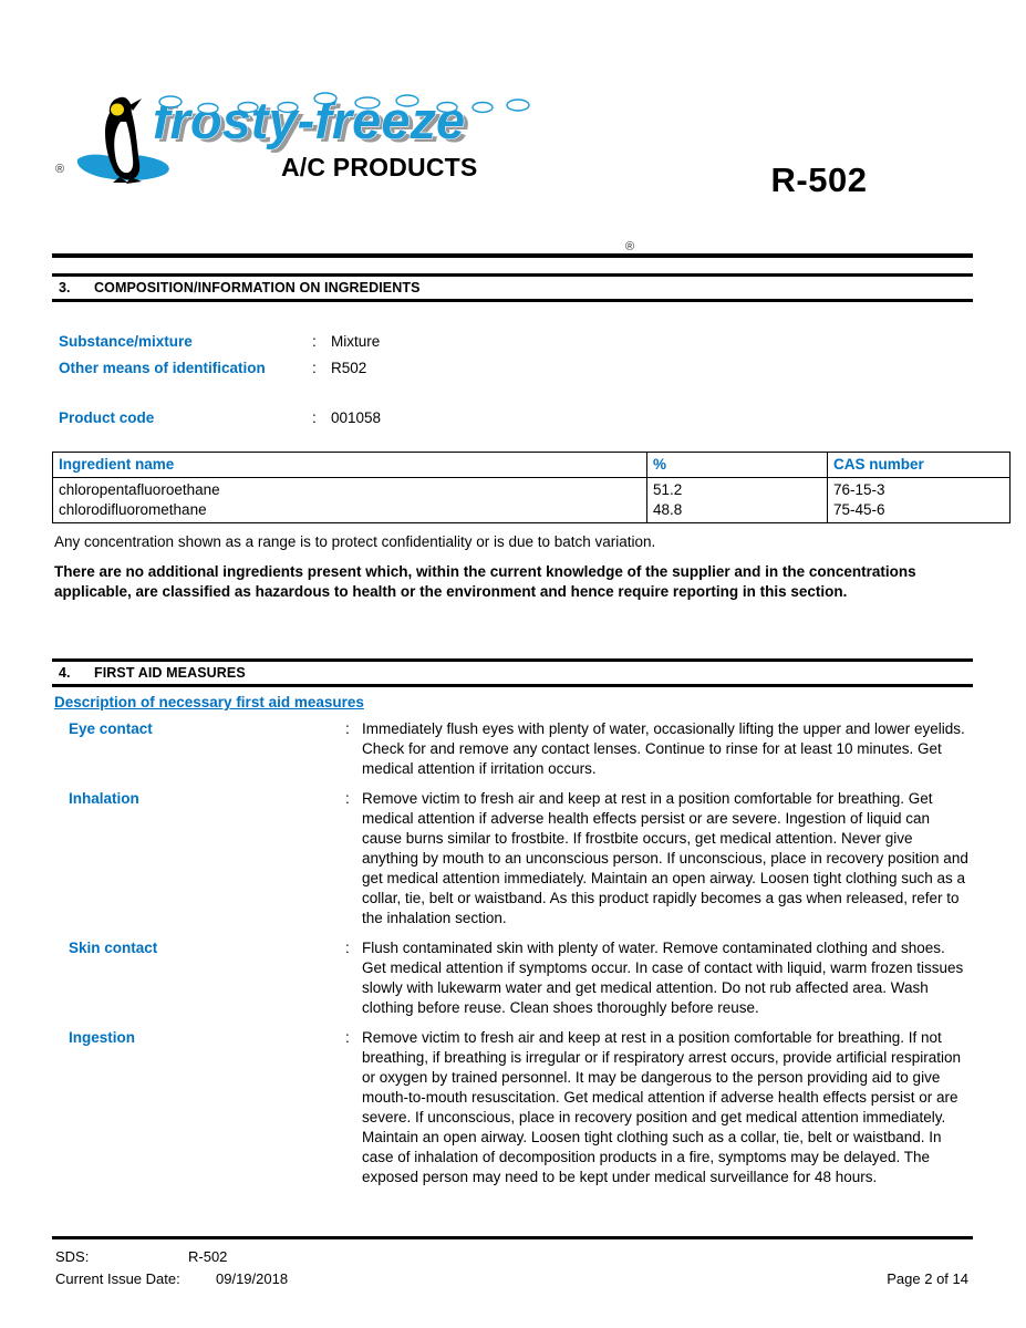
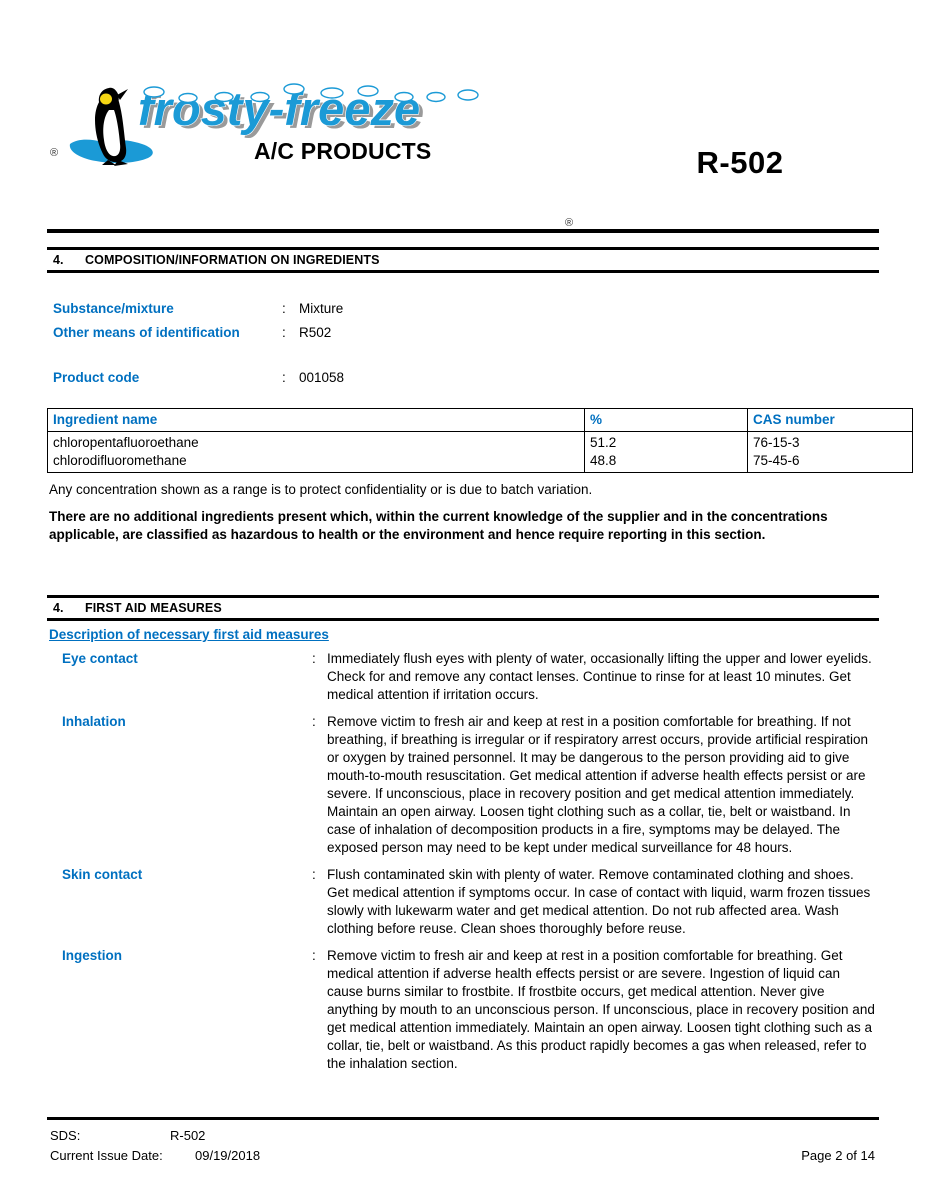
  frosty-freeze
  A/C PRODUCTS
  ®
  ®
  R-502
- 3. COMPOSITION/INFORMATION ON INGREDIENTS
+ 4. COMPOSITION/INFORMATION ON INGREDIENTS
  Substance/mixture
  :
  Mixture
  Other means of identification
  :
  R502
  Product code
  :
  001058
  Ingredient name	%	CAS number
  chloropentafluoroethane chlorodifluoromethane	51.2 48.8	76-15-3 75-45-6
  Any concentration shown as a range is to protect confidentiality or is due to batch variation.
  There are no additional ingredients present which, within the current knowledge of the supplier and in the concentrations applicable, are classified as hazardous to health or the environment and hence require reporting in this section.
  4. FIRST AID MEASURES
  Description of necessary first aid measures
  Eye contact
  :
  Immediately flush eyes with plenty of water, occasionally lifting the upper and lower eyelids. Check for and remove any contact lenses. Continue to rinse for at least 10 minutes. Get medical attention if irritation occurs.
  Inhalation
  :
- Remove victim to fresh air and keep at rest in a position comfortable for breathing. Get medical attention if adverse health effects persist or are severe. Ingestion of liquid can cause burns similar to frostbite. If frostbite occurs, get medical attention. Never give anything by mouth to an unconscious person. If unconscious, place in recovery position and get medical attention immediately. Maintain an open airway. Loosen tight clothing such as a collar, tie, belt or waistband. As this product rapidly becomes a gas when released, refer to the inhalation section.
+ Remove victim to fresh air and keep at rest in a position comfortable for breathing. If not breathing, if breathing is irregular or if respiratory arrest occurs, provide artificial respiration or oxygen by trained personnel. It may be dangerous to the person providing aid to give mouth-to-mouth resuscitation. Get medical attention if adverse health effects persist or are severe. If unconscious, place in recovery position and get medical attention immediately. Maintain an open airway. Loosen tight clothing such as a collar, tie, belt or waistband. In case of inhalation of decomposition products in a fire, symptoms may be delayed. The exposed person may need to be kept under medical surveillance for 48 hours.
  Skin contact
  :
  Flush contaminated skin with plenty of water. Remove contaminated clothing and shoes. Get medical attention if symptoms occur. In case of contact with liquid, warm frozen tissues slowly with lukewarm water and get medical attention. Do not rub affected area. Wash clothing before reuse. Clean shoes thoroughly before reuse.
  Ingestion
  :
- Remove victim to fresh air and keep at rest in a position comfortable for breathing. If not breathing, if breathing is irregular or if respiratory arrest occurs, provide artificial respiration or oxygen by trained personnel. It may be dangerous to the person providing aid to give mouth-to-mouth resuscitation. Get medical attention if adverse health effects persist or are severe. If unconscious, place in recovery position and get medical attention immediately. Maintain an open airway. Loosen tight clothing such as a collar, tie, belt or waistband. In case of inhalation of decomposition products in a fire, symptoms may be delayed. The exposed person may need to be kept under medical surveillance for 48 hours.
+ Remove victim to fresh air and keep at rest in a position comfortable for breathing. Get medical attention if adverse health effects persist or are severe. Ingestion of liquid can cause burns similar to frostbite. If frostbite occurs, get medical attention. Never give anything by mouth to an unconscious person. If unconscious, place in recovery position and get medical attention immediately. Maintain an open airway. Loosen tight clothing such as a collar, tie, belt or waistband. As this product rapidly becomes a gas when released, refer to the inhalation section.
  SDS:
  R-502
  Current Issue Date:
  09/19/2018
  Page 2 of 14
